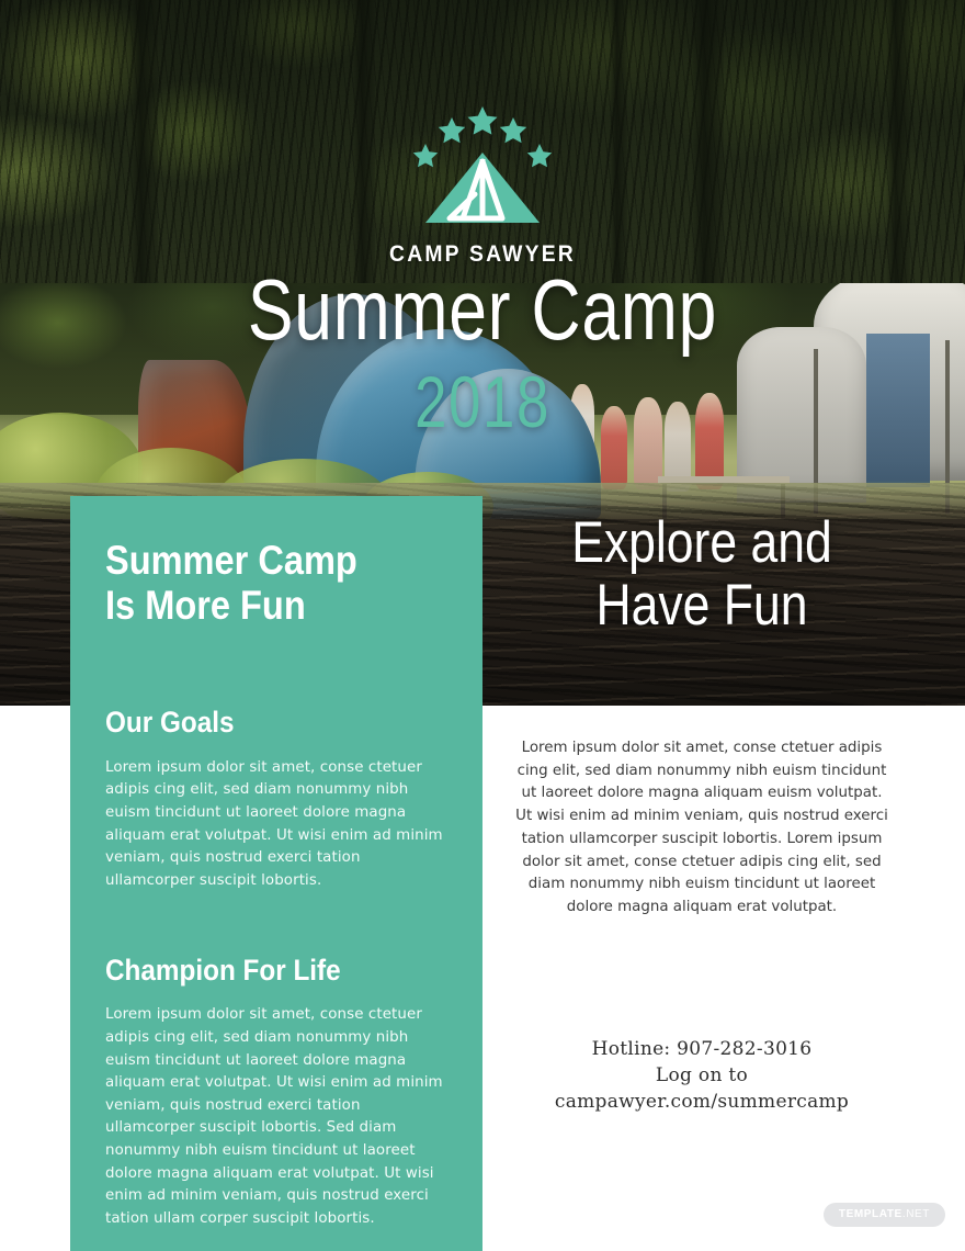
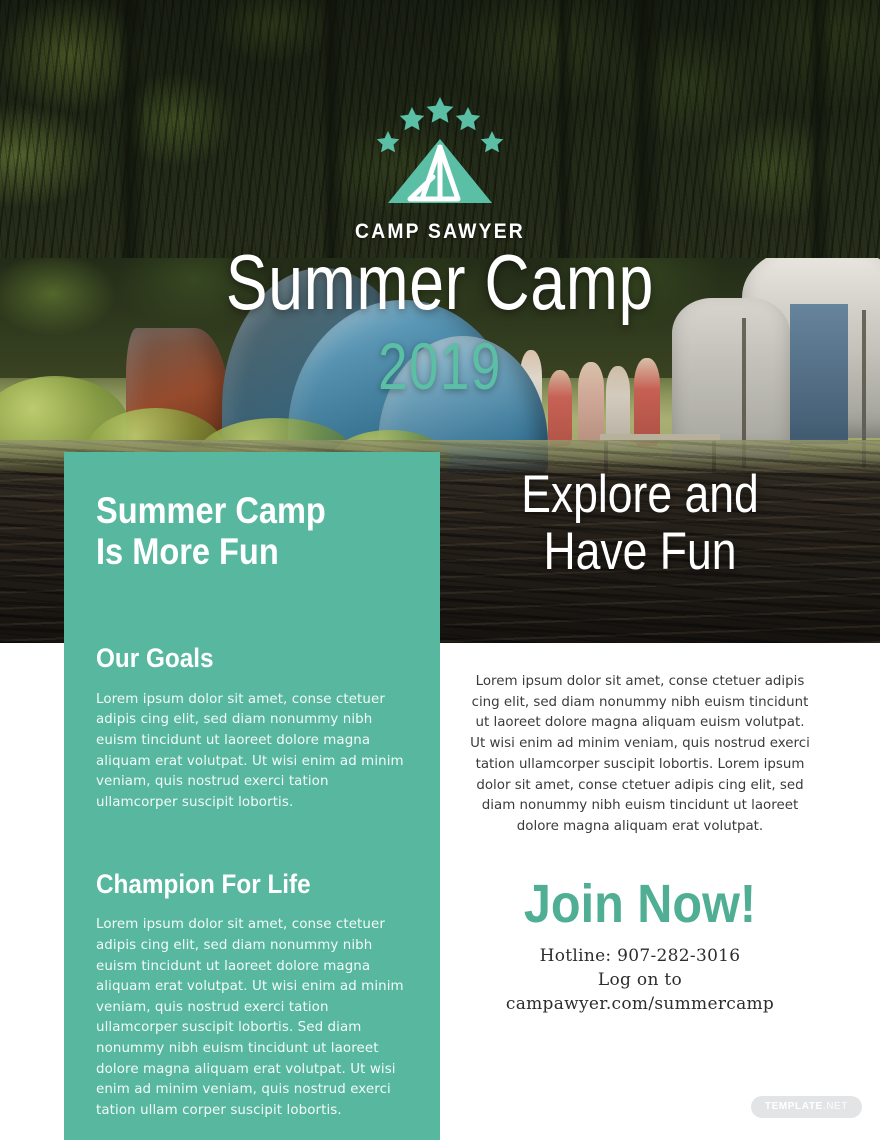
  CAMP SAWYER
  Summer Camp
- 2018
+ 2019
  Explore and
  Have Fun
  Summer Camp
  Is More Fun
  Our Goals
  Lorem ipsum dolor sit amet, conse ctetuer adipis cing elit, sed diam nonummy nibh euism tincidunt ut laoreet dolore magna aliquam erat volutpat. Ut wisi enim ad minim veniam, quis nostrud exerci tation ullamcorper suscipit lobortis.
  Champion For Life
  Lorem ipsum dolor sit amet, conse ctetuer adipis cing elit, sed diam nonummy nibh euism tincidunt ut laoreet dolore magna aliquam erat volutpat. Ut wisi enim ad minim veniam, quis nostrud exerci tation ullamcorper suscipit lobortis. Sed diam nonummy nibh euism tincidunt ut laoreet dolore magna aliquam erat volutpat. Ut wisi enim ad minim veniam, quis nostrud exerci tation ullam corper suscipit lobortis.
  Lorem ipsum dolor sit amet, conse ctetuer adipis cing elit, sed diam nonummy nibh euism tincidunt ut laoreet dolore magna aliquam euism volutpat. Ut wisi enim ad minim veniam, quis nostrud exerci tation ullamcorper suscipit lobortis. Lorem ipsum dolor sit amet, conse ctetuer adipis cing elit, sed diam nonummy nibh euism tincidunt ut laoreet dolore magna aliquam erat volutpat.
+ Join Now!
  Hotline: 907-282-3016
  Log on to
  campawyer.com/summercamp
  TEMPLATE.NET
